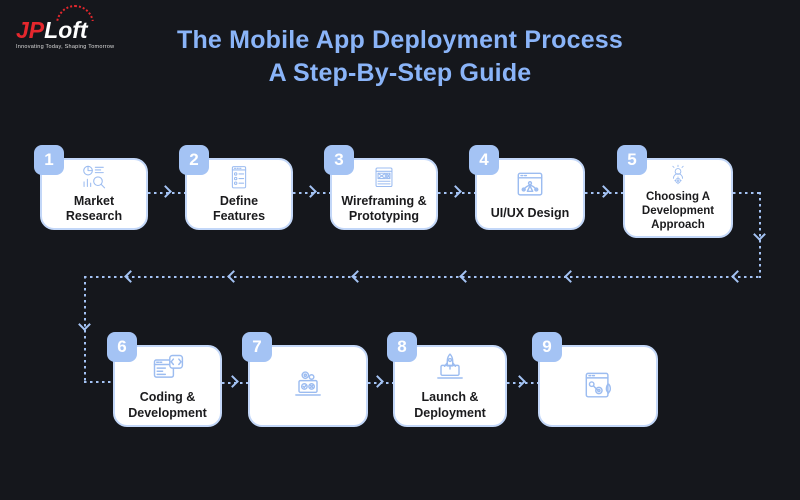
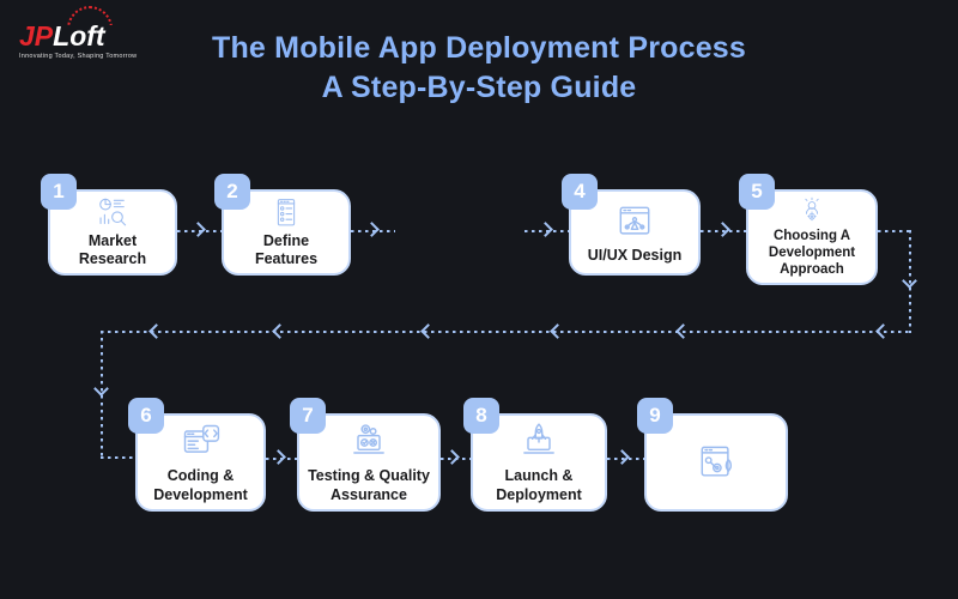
  JPLoft
  The Mobile App Deployment Process
  A Step-By-Step Guide
  1
  Market
  Research
  2
  Define
  Features
- 3
- Wireframing &
- Prototyping
  4
  UI/UX Design
  5
  Choosing A
  Development
  Approach
  6
  Coding &
  Development
  7
+ Testing & Quality
+ Assurance
  8
  Launch &
  Deployment
  9
